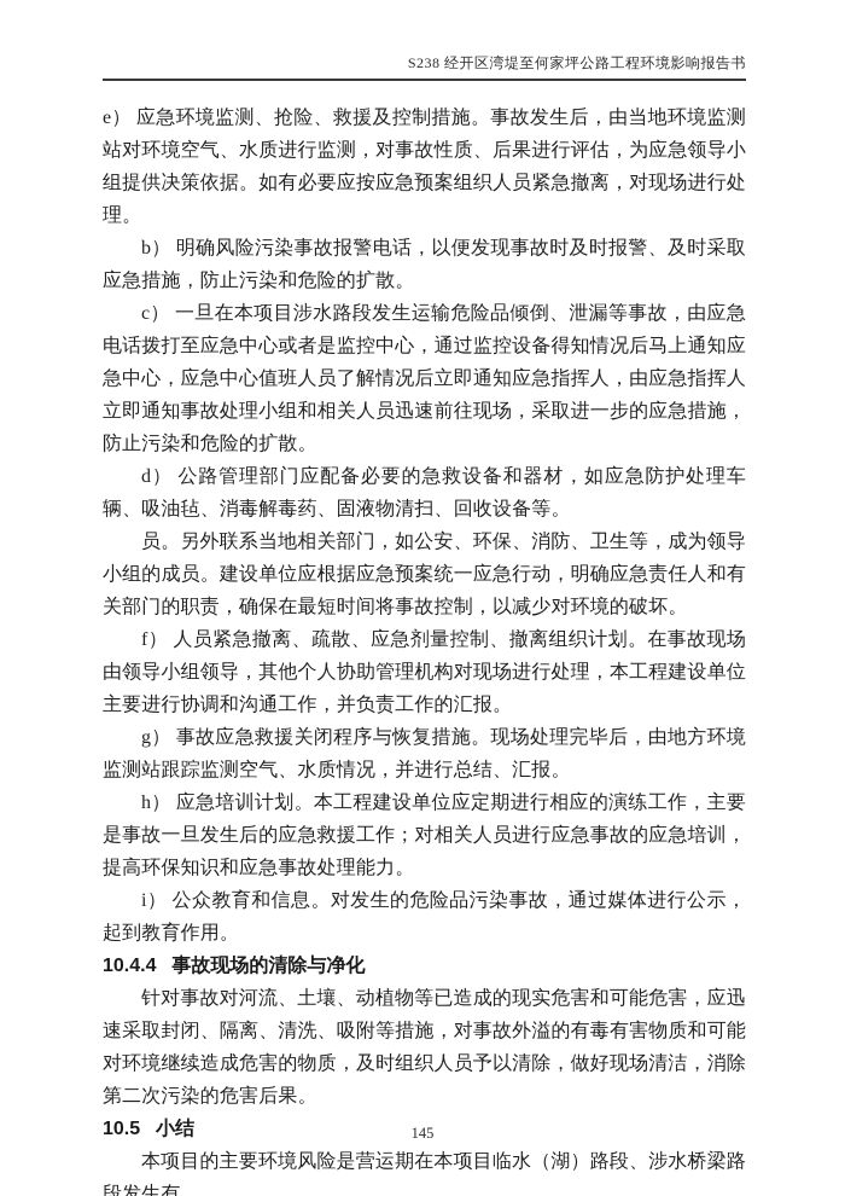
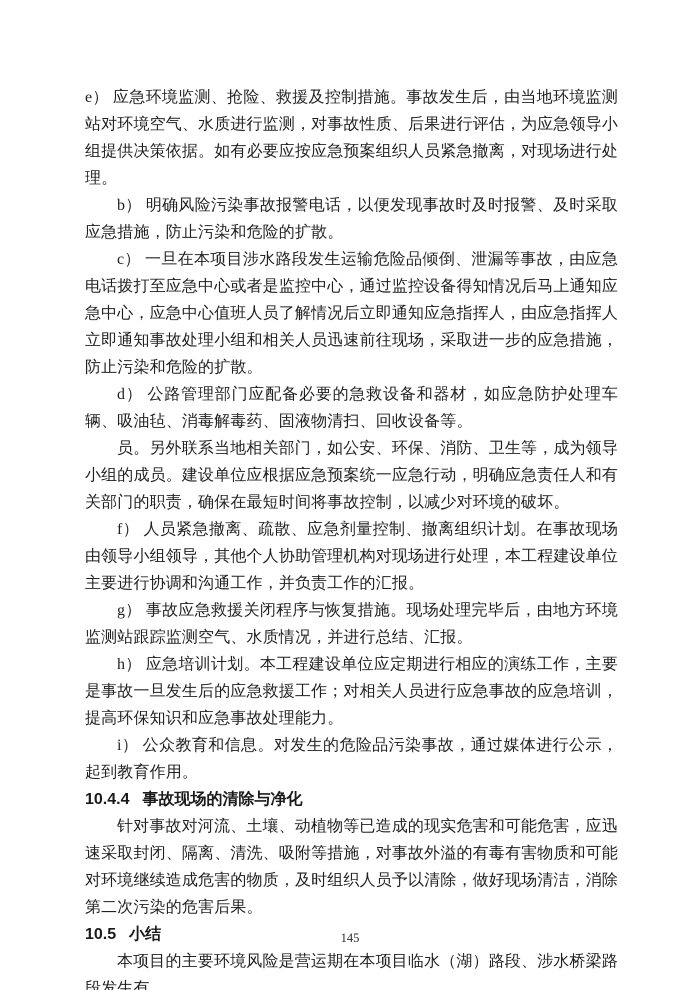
- S238 经开区湾堤至何家坪公路工程环境影响报告书
  e） 应急环境监测、抢险、救援及控制措施。事故发生后，由当地环境监测站对环境空气、水质进行监测，对事故性质、后果进行评估，为应急领导小组提供决策依据。如有必要应按应急预案组织人员紧急撤离，对现场进行处理。
  b） 明确风险污染事故报警电话，以便发现事故时及时报警、及时采取应急措施，防止污染和危险的扩散。
  c） 一旦在本项目涉水路段发生运输危险品倾倒、泄漏等事故，由应急电话拨打至应急中心或者是监控中心，通过监控设备得知情况后马上通知应急中心，应急中心值班人员了解情况后立即通知应急指挥人，由应急指挥人立即通知事故处理小组和相关人员迅速前往现场，采取进一步的应急措施，防止污染和危险的扩散。
  d） 公路管理部门应配备必要的急救设备和器材，如应急防护处理车辆、吸油毡、消毒解毒药、固液物清扫、回收设备等。
  员。另外联系当地相关部门，如公安、环保、消防、卫生等，成为领导小组的成员。建设单位应根据应急预案统一应急行动，明确应急责任人和有关部门的职责，确保在最短时间将事故控制，以减少对环境的破坏。
  f） 人员紧急撤离、疏散、应急剂量控制、撤离组织计划。在事故现场由领导小组领导，其他个人协助管理机构对现场进行处理，本工程建设单位主要进行协调和沟通工作，并负责工作的汇报。
  g） 事故应急救援关闭程序与恢复措施。现场处理完毕后，由地方环境监测站跟踪监测空气、水质情况，并进行总结、汇报。
  h） 应急培训计划。本工程建设单位应定期进行相应的演练工作，主要是事故一旦发生后的应急救援工作；对相关人员进行应急事故的应急培训，提高环保知识和应急事故处理能力。
  i） 公众教育和信息。对发生的危险品污染事故，通过媒体进行公示，起到教育作用。
  10.4.4 事故现场的清除与净化
  针对事故对河流、土壤、动植物等已造成的现实危害和可能危害，应迅速采取封闭、隔离、清洗、吸附等措施，对事故外溢的有毒有害物质和可能对环境继续造成危害的物质，及时组织人员予以清除，做好现场清洁，消除第二次污染的危害后果。
  10.5 小结
  本项目的主要环境风险是营运期在本项目临水（湖）路段、涉水桥梁路段发生有
  145
